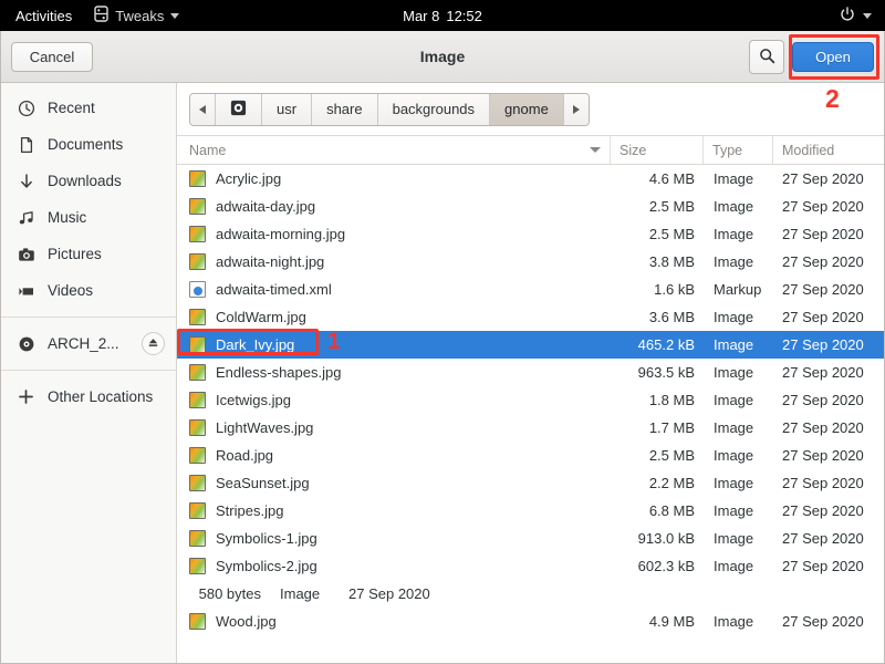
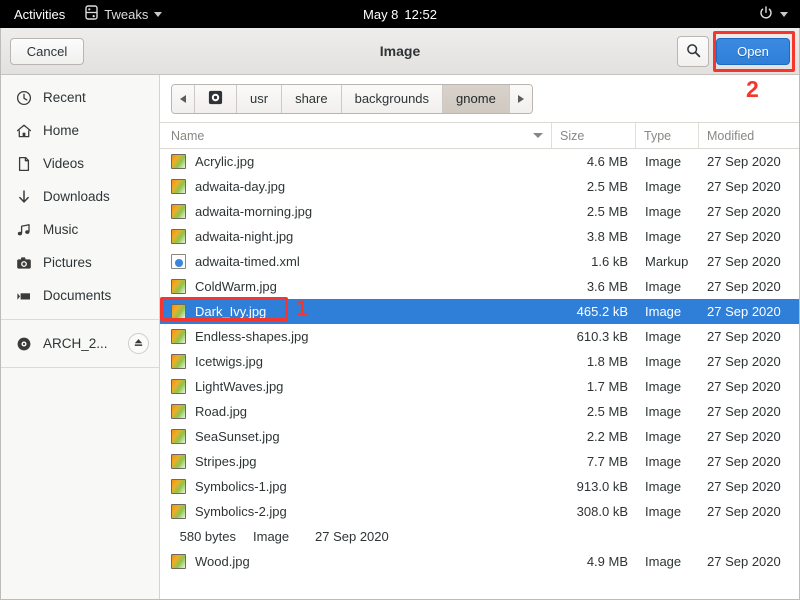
  Activities
  Tweaks
- Mar 8 12:52
+ May 8 12:52
  Cancel
  Image
  Open
  Recent
+ Home
- Documents
+ Videos
  Downloads
  Music
  Pictures
- Videos
+ Documents
  ARCH_2...
- Other Locations
  usr
  share
  backgrounds
  gnome
  Name
  Size
  Type
  Modified
  Acrylic.jpg
  4.6 MB
  Image
  27 Sep 2020
  adwaita-day.jpg
  2.5 MB
  Image
  27 Sep 2020
  adwaita-morning.jpg
  2.5 MB
  Image
  27 Sep 2020
  adwaita-night.jpg
  3.8 MB
  Image
  27 Sep 2020
  adwaita-timed.xml
  1.6 kB
  Markup
  27 Sep 2020
  ColdWarm.jpg
  3.6 MB
  Image
  27 Sep 2020
  Dark_Ivy.jpg
  465.2 kB
  Image
  27 Sep 2020
  Endless-shapes.jpg
- 963.5 kB
+ 610.3 kB
  Image
  27 Sep 2020
  Icetwigs.jpg
  1.8 MB
  Image
  27 Sep 2020
  LightWaves.jpg
  1.7 MB
  Image
  27 Sep 2020
  Road.jpg
  2.5 MB
  Image
  27 Sep 2020
  SeaSunset.jpg
  2.2 MB
  Image
  27 Sep 2020
  Stripes.jpg
- 6.8 MB
+ 7.7 MB
  Image
  27 Sep 2020
  Symbolics-1.jpg
  913.0 kB
  Image
  27 Sep 2020
  Symbolics-2.jpg
- 602.3 kB
+ 308.0 kB
  Image
  27 Sep 2020
  580 bytes
  Image
  27 Sep 2020
  Wood.jpg
  4.9 MB
  Image
  27 Sep 2020
  1
  2
